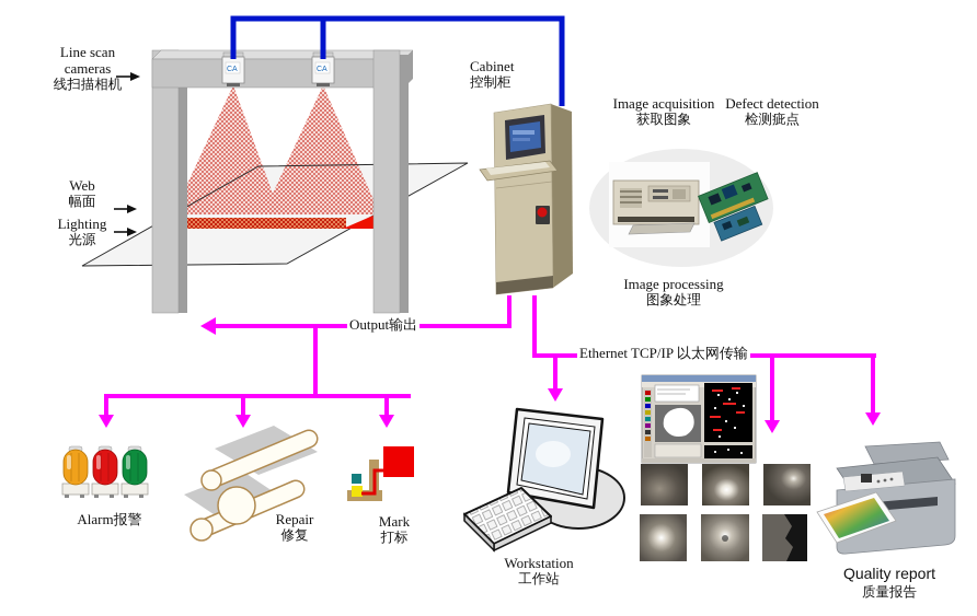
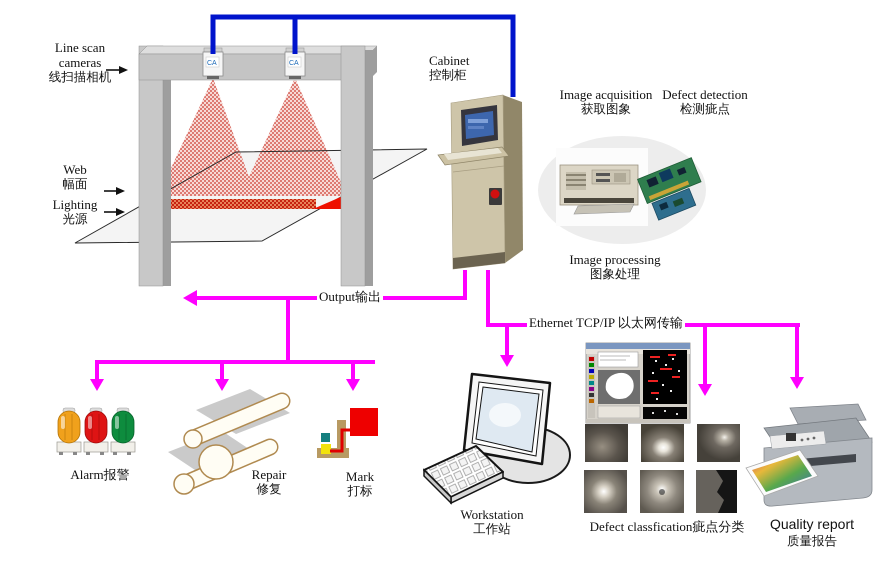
  Line scan
  cameras
  线扫描相机
  Web
  幅面
  Lighting
  光源
  Cabinet
  控制柜
  Image acquisition
  获取图象
  Defect detection
  检测疵点
  Image processing
  图象处理
  Output输出
  Ethernet TCP/IP 以太网传输
  Alarm报警
  Repair
  修复
  Mark
  打标
  Workstation
  工作站
+ Defect classfication疵点分类
  Quality report
  质量报告
